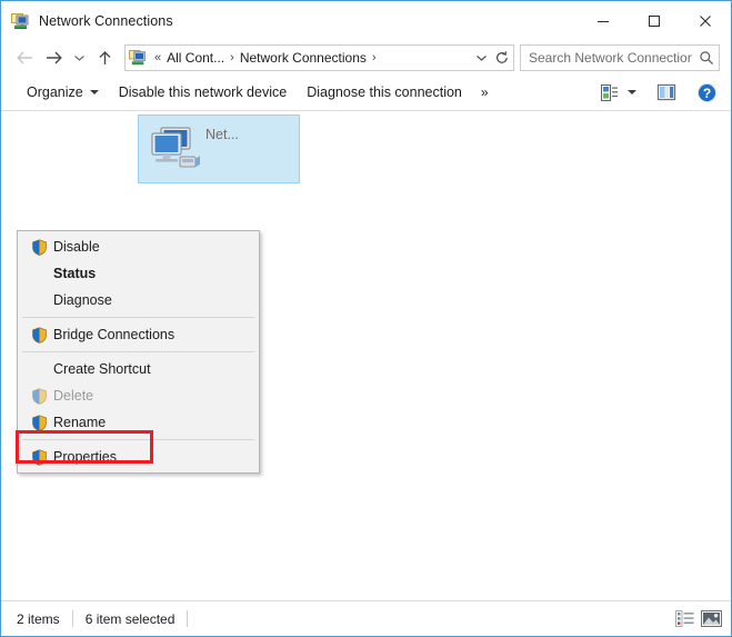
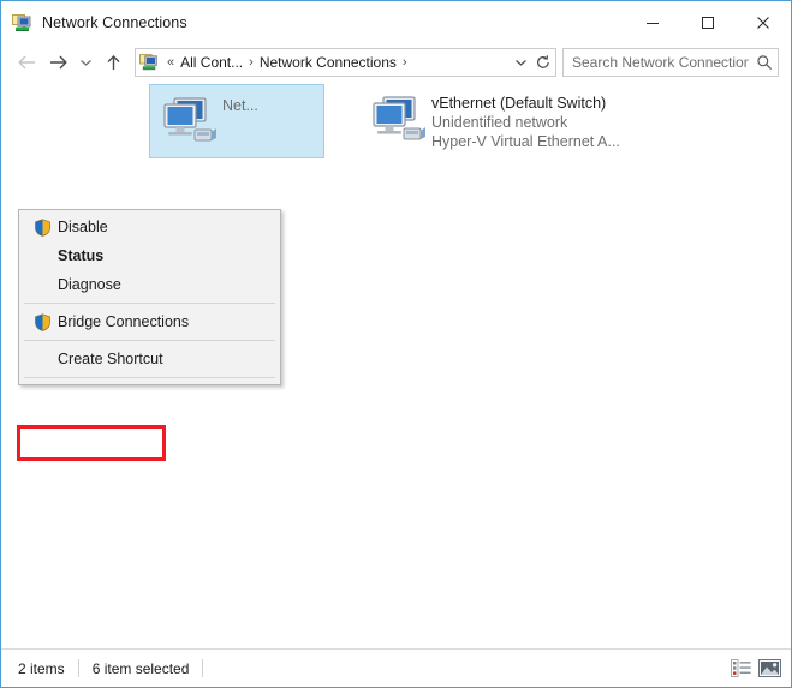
  Network Connections
  «
  All Cont...
  ›
  Network Connections
  ›
  Search Network Connection
- Organize
- Disable this network device
- Diagnose this connection
- »
- ?
  Net...
+ vEthernet (Default Switch)
+ Unidentified network
+ Hyper-V Virtual Ethernet A...
  Disable
  Status
  Diagnose
  Bridge Connections
  Create Shortcut
- Delete
- Rename
- Properties
  2 items
  6 item selected
